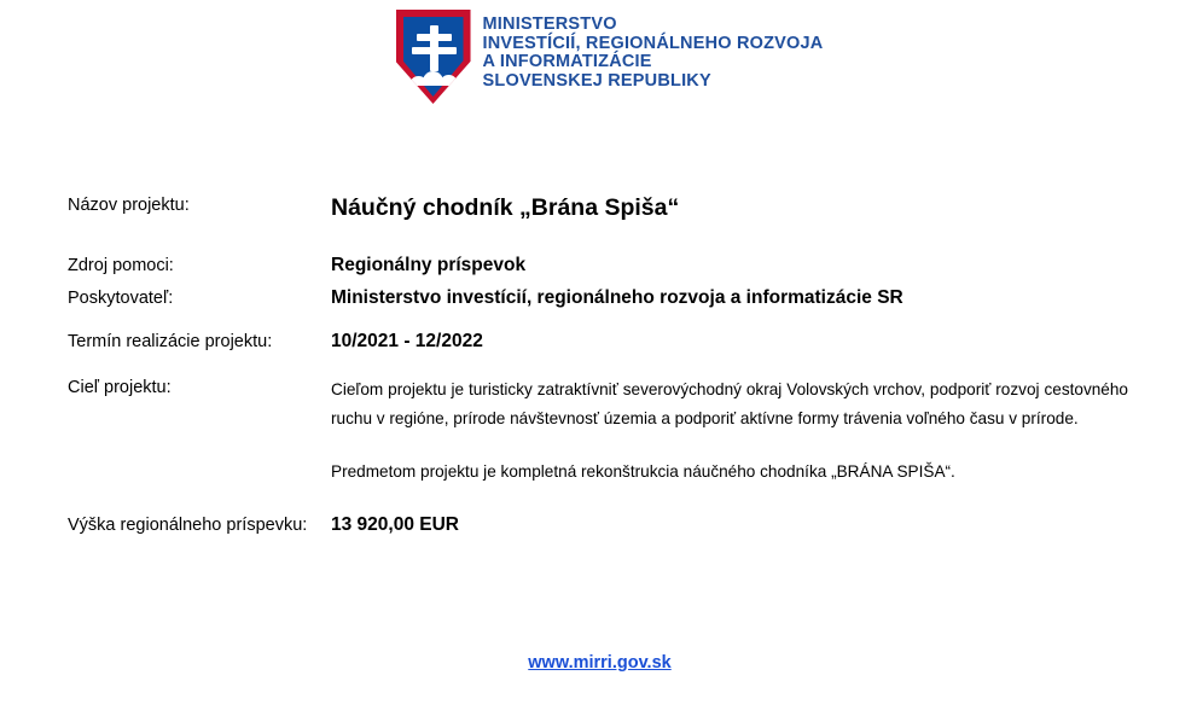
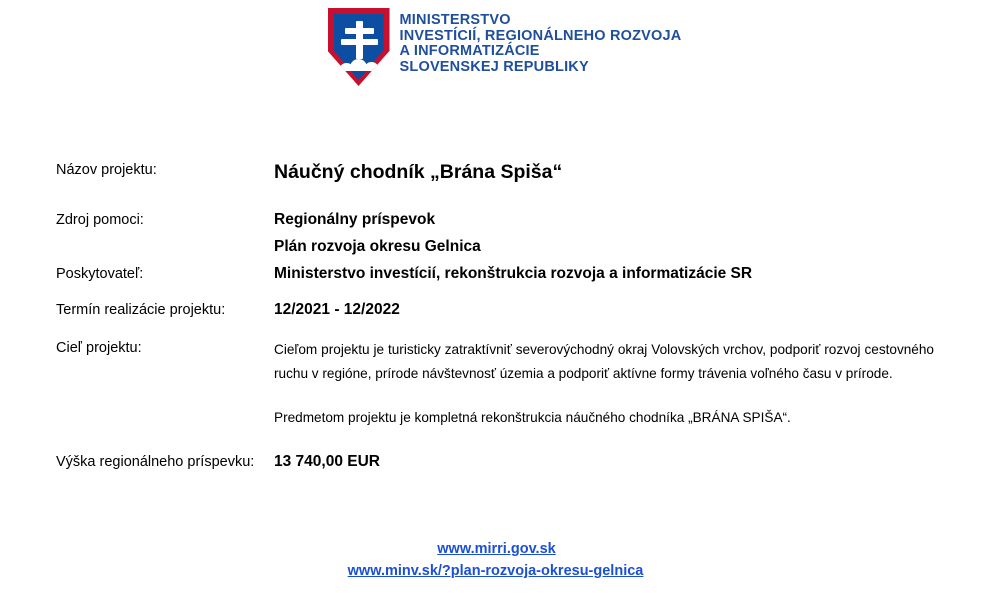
  MINISTERSTVO
  INVESTÍCIÍ, REGIONÁLNEHO ROZVOJA
  A INFORMATIZÁCIE
  SLOVENSKEJ REPUBLIKY
  Názov projektu:
  Náučný chodník „Brána Spiša“
  Zdroj pomoci:
  Regionálny príspevok
+ Plán rozvoja okresu Gelnica
  Poskytovateľ:
- Ministerstvo investícií, regionálneho rozvoja a informatizácie SR
+ Ministerstvo investícií, rekonštrukcia rozvoja a informatizácie SR
  Termín realizácie projektu:
- 10/2021 - 12/2022
+ 12/2021 - 12/2022
  Cieľ projektu:
  Cieľom projektu je turisticky zatraktívniť severovýchodný okraj Volovských vrchov, podporiť rozvoj cestovného ruchu v regióne, prírode návštevnosť územia a podporiť aktívne formy trávenia voľného času v prírode.
  Predmetom projektu je kompletná rekonštrukcia náučného chodníka „BRÁNA SPIŠA“.
  Výška regionálneho príspevku:
- 13 920,00 EUR
+ 13 740,00 EUR
  www.mirri.gov.sk
+ www.minv.sk/?plan-rozvoja-okresu-gelnica
